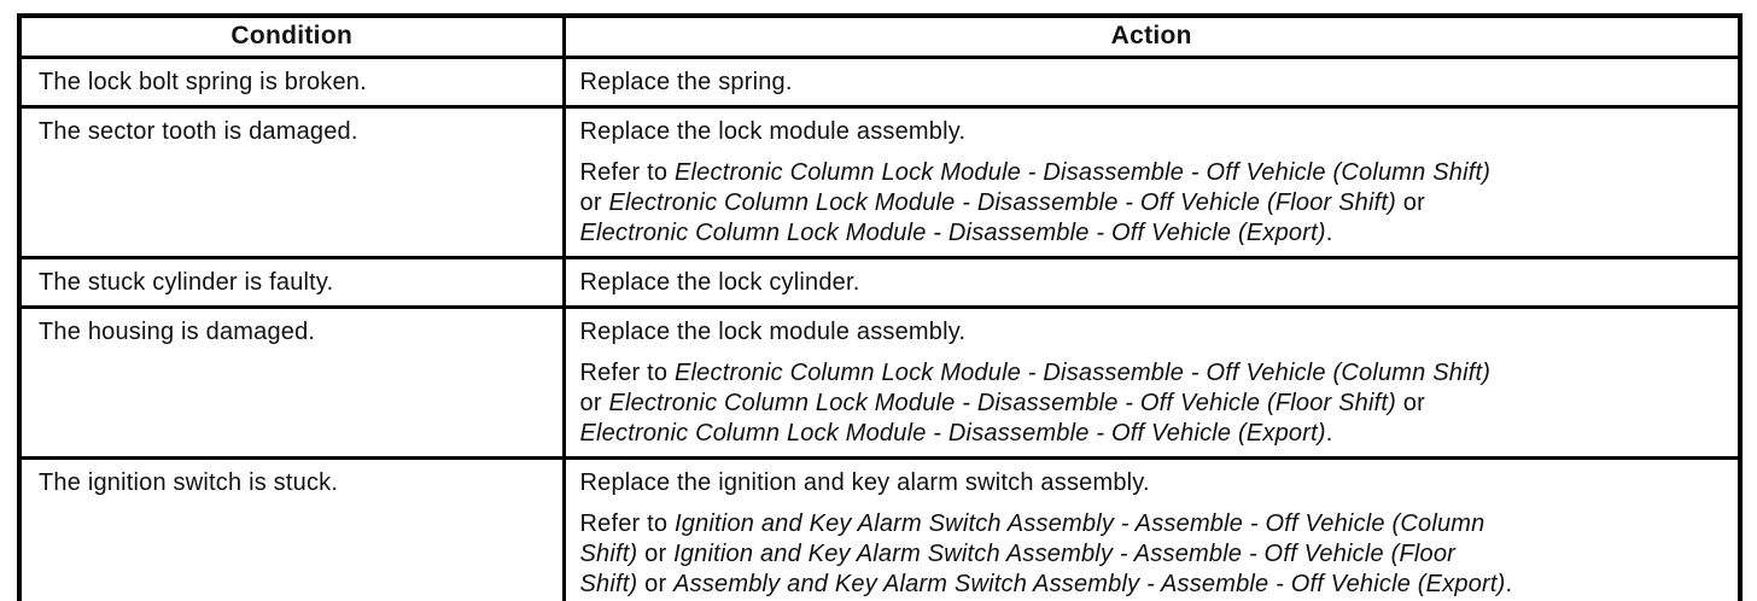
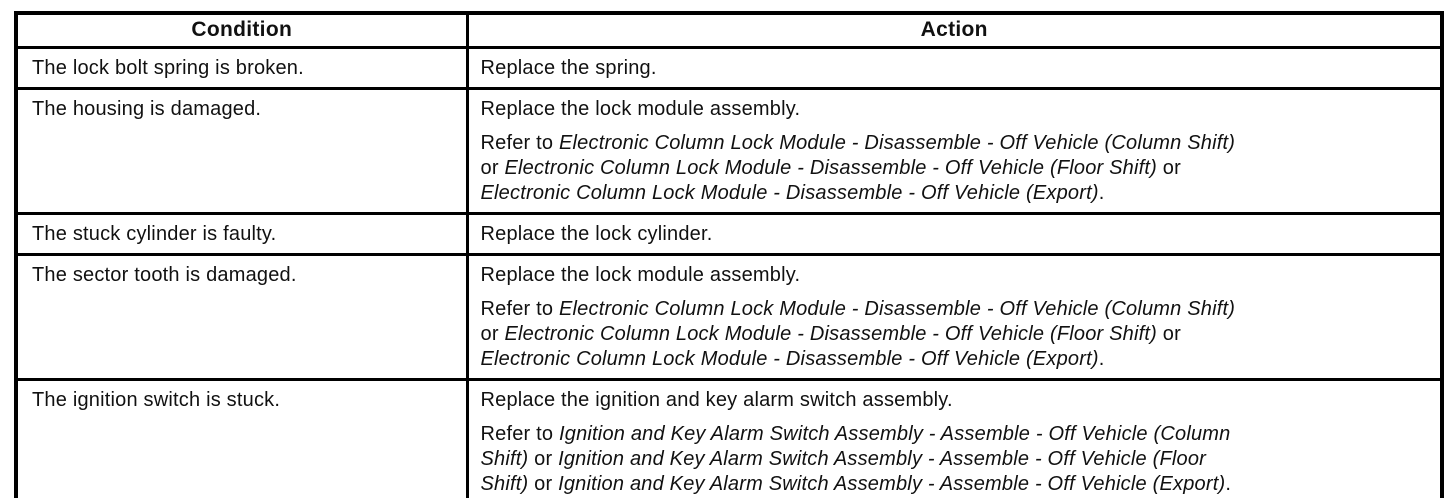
  Condition	Action
  The lock bolt spring is broken.	Replace the spring.
- The sector tooth is damaged.	Replace the lock module assembly.Refer to Electronic Column Lock Module - Disassemble - Off Vehicle (Column Shift)or Electronic Column Lock Module - Disassemble - Off Vehicle (Floor Shift) orElectronic Column Lock Module - Disassemble - Off Vehicle (Export).
+ The housing is damaged.	Replace the lock module assembly.Refer to Electronic Column Lock Module - Disassemble - Off Vehicle (Column Shift)or Electronic Column Lock Module - Disassemble - Off Vehicle (Floor Shift) orElectronic Column Lock Module - Disassemble - Off Vehicle (Export).
  The stuck cylinder is faulty.	Replace the lock cylinder.
- The housing is damaged.	Replace the lock module assembly.Refer to Electronic Column Lock Module - Disassemble - Off Vehicle (Column Shift)or Electronic Column Lock Module - Disassemble - Off Vehicle (Floor Shift) orElectronic Column Lock Module - Disassemble - Off Vehicle (Export).
+ The sector tooth is damaged.	Replace the lock module assembly.Refer to Electronic Column Lock Module - Disassemble - Off Vehicle (Column Shift)or Electronic Column Lock Module - Disassemble - Off Vehicle (Floor Shift) orElectronic Column Lock Module - Disassemble - Off Vehicle (Export).
- The ignition switch is stuck.	Replace the ignition and key alarm switch assembly.Refer to Ignition and Key Alarm Switch Assembly - Assemble - Off Vehicle (ColumnShift) or Ignition and Key Alarm Switch Assembly - Assemble - Off Vehicle (FloorShift) or Assembly and Key Alarm Switch Assembly - Assemble - Off Vehicle (Export).
+ The ignition switch is stuck.	Replace the ignition and key alarm switch assembly.Refer to Ignition and Key Alarm Switch Assembly - Assemble - Off Vehicle (ColumnShift) or Ignition and Key Alarm Switch Assembly - Assemble - Off Vehicle (FloorShift) or Ignition and Key Alarm Switch Assembly - Assemble - Off Vehicle (Export).
